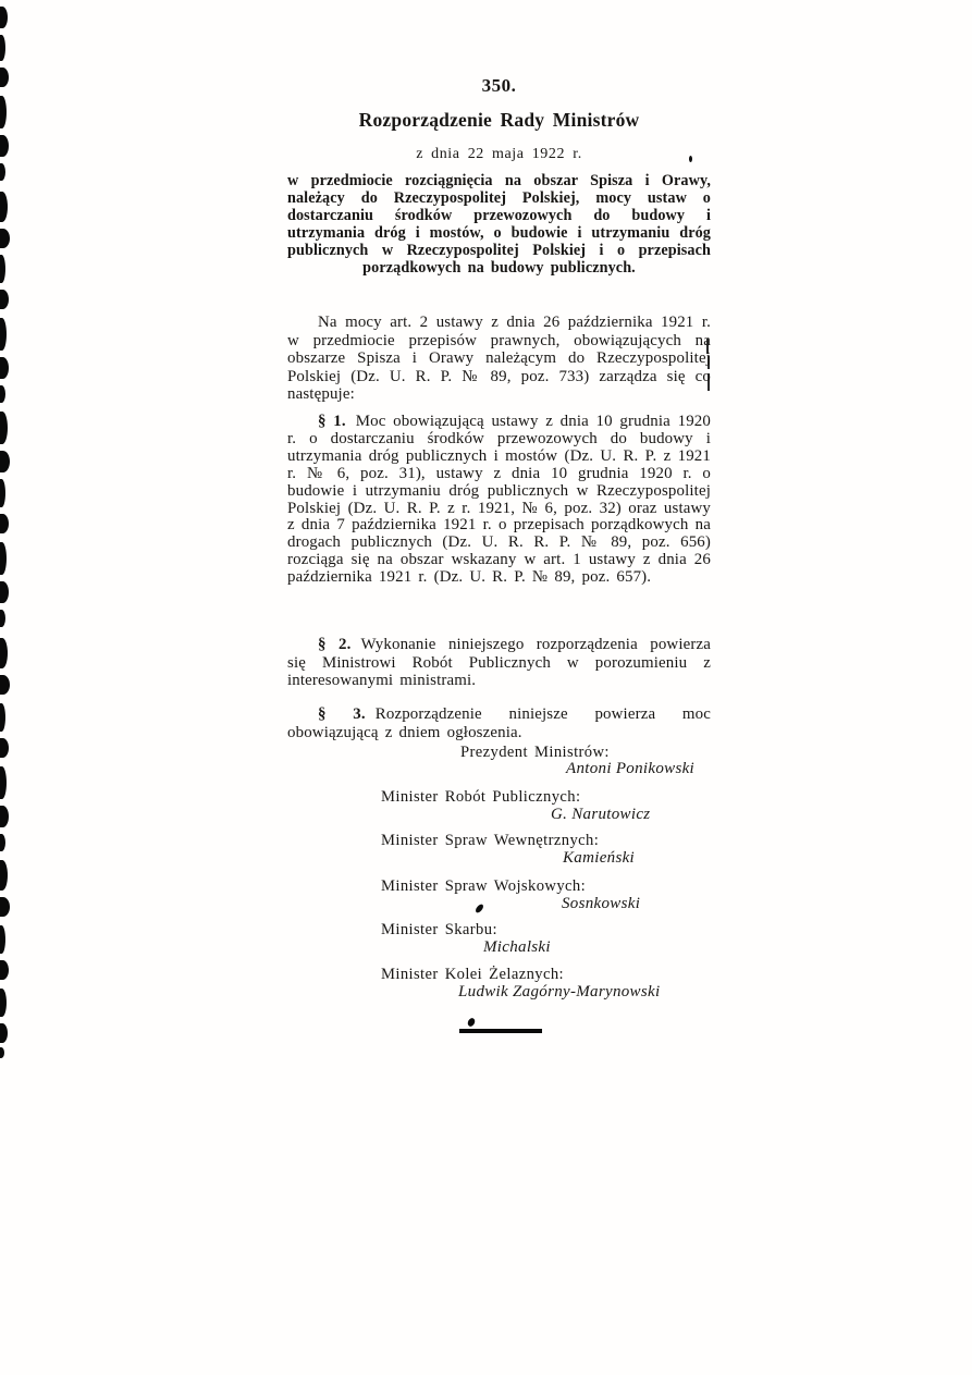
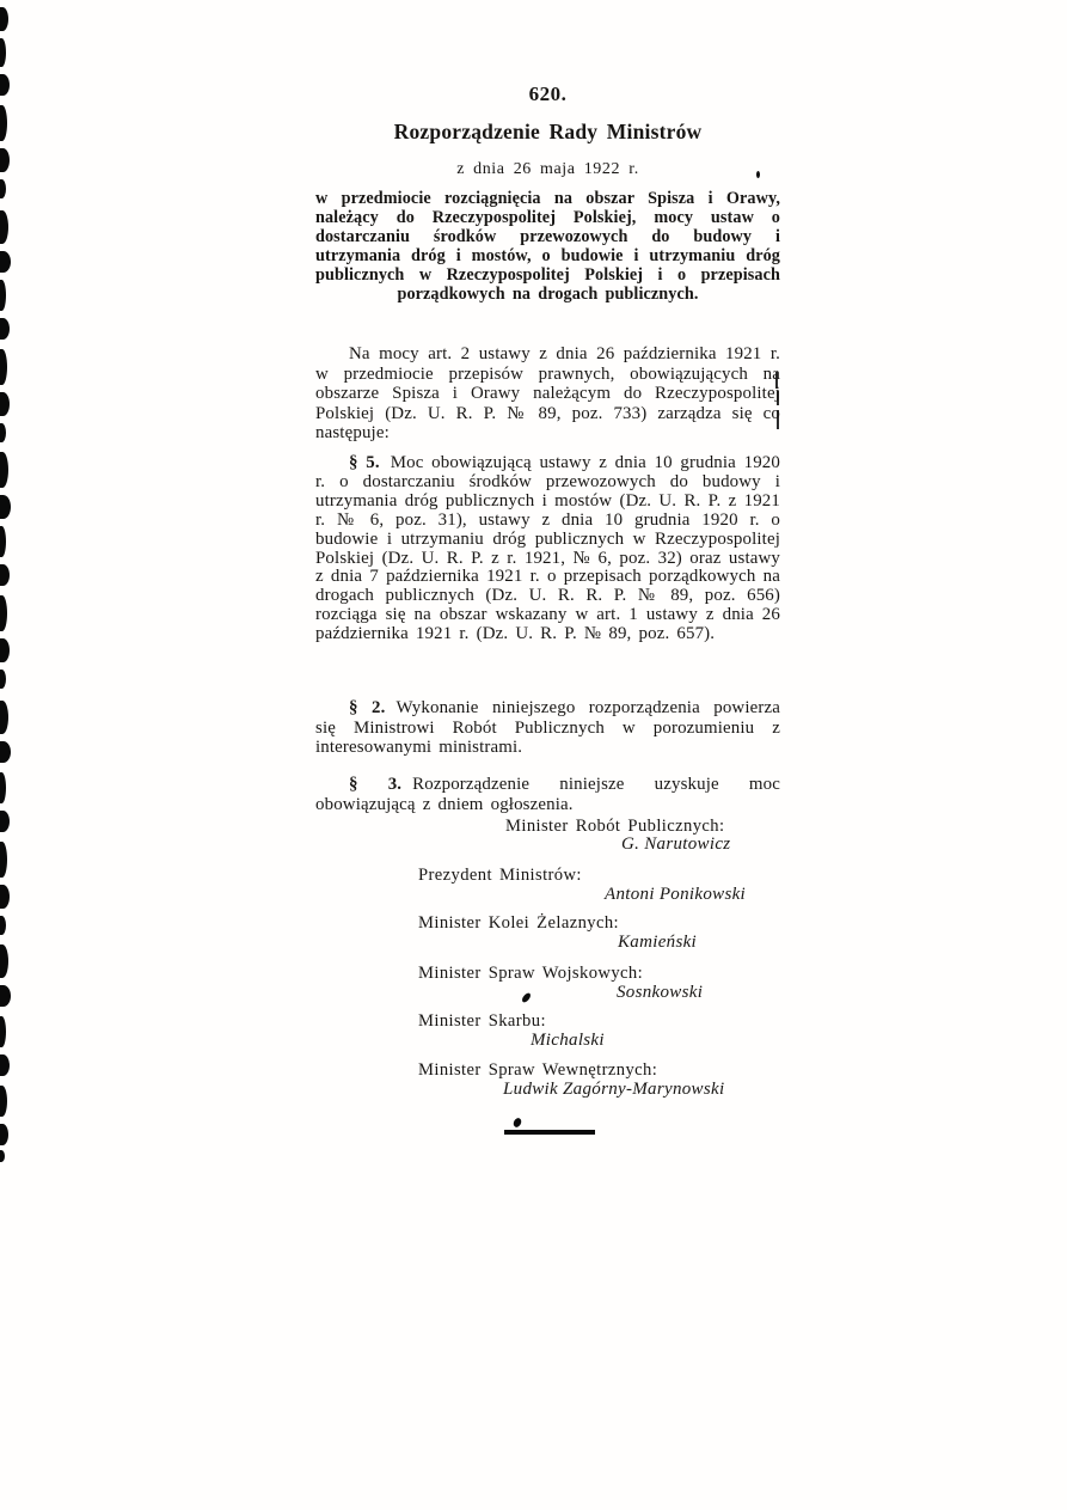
- 350.
+ 620.
  Rozporządzenie Rady Ministrów
- z dnia 22 maja 1922 r.
+ z dnia 26 maja 1922 r.
- w przedmiocie rozciągnięcia na obszar Spisza i Orawy, należący do Rzeczypospolitej Polskiej, mocy ustaw o dostarczaniu środków przewozowych do budowy i utrzymania dróg i mostów, o budowie i utrzymaniu dróg publicznych w Rzeczypospolitej Polskiej i o przepisach porządkowych na budowy publicznych.
+ w przedmiocie rozciągnięcia na obszar Spisza i Orawy, należący do Rzeczypospolitej Polskiej, mocy ustaw o dostarczaniu środków przewozowych do budowy i utrzymania dróg i mostów, o budowie i utrzymaniu dróg publicznych w Rzeczypospolitej Polskiej i o przepisach porządkowych na drogach publicznych.
  Na mocy art. 2 ustawy z dnia 26 października 1921 r. w przedmiocie przepisów prawnych, obowiązujących na obszarze Spisza i Orawy należącym do Rzeczypospolitej Polskiej (Dz. U. R. P. № 89, poz. 733) zarządza się co następuje:
- § 1. Moc obowiązującą ustawy z dnia 10 grudnia 1920 r. o dostarczaniu środków przewozowych do budowy i utrzymania dróg publicznych i mostów (Dz. U. R. P. z 1921 r. № 6, poz. 31), ustawy z dnia 10 grudnia 1920 r. o budowie i utrzymaniu dróg publicznych w Rzeczypospolitej Polskiej (Dz. U. R. P. z r. 1921, № 6, poz. 32) oraz ustawy z dnia 7 października 1921 r. o przepisach porządkowych na drogach publicznych (Dz. U. R. R. P. № 89, poz. 656) rozciąga się na obszar wskazany w art. 1 ustawy z dnia 26 października 1921 r. (Dz. U. R. P. № 89, poz. 657).
+ § 5. Moc obowiązującą ustawy z dnia 10 grudnia 1920 r. o dostarczaniu środków przewozowych do budowy i utrzymania dróg publicznych i mostów (Dz. U. R. P. z 1921 r. № 6, poz. 31), ustawy z dnia 10 grudnia 1920 r. o budowie i utrzymaniu dróg publicznych w Rzeczypospolitej Polskiej (Dz. U. R. P. z r. 1921, № 6, poz. 32) oraz ustawy z dnia 7 października 1921 r. o przepisach porządkowych na drogach publicznych (Dz. U. R. R. P. № 89, poz. 656) rozciąga się na obszar wskazany w art. 1 ustawy z dnia 26 października 1921 r. (Dz. U. R. P. № 89, poz. 657).
  § 2. Wykonanie niniejszego rozporządzenia powierza się Ministrowi Robót Publicznych w porozumieniu z interesowanymi ministrami.
- § 3. Rozporządzenie niniejsze powierza moc obowiązującą z dniem ogłoszenia.
+ § 3. Rozporządzenie niniejsze uzyskuje moc obowiązującą z dniem ogłoszenia.
- Prezydent Ministrów:
+ Minister Robót Publicznych:
- Antoni Ponikowski
+ G. Narutowicz
- Minister Robót Publicznych:
+ Prezydent Ministrów:
- G. Narutowicz
+ Antoni Ponikowski
- Minister Spraw Wewnętrznych:
+ Minister Kolei Żelaznych:
  Kamieński
  Minister Spraw Wojskowych:
  Sosnkowski
  Minister Skarbu:
  Michalski
- Minister Kolei Żelaznych:
+ Minister Spraw Wewnętrznych:
  Ludwik Zagórny-Marynowski
